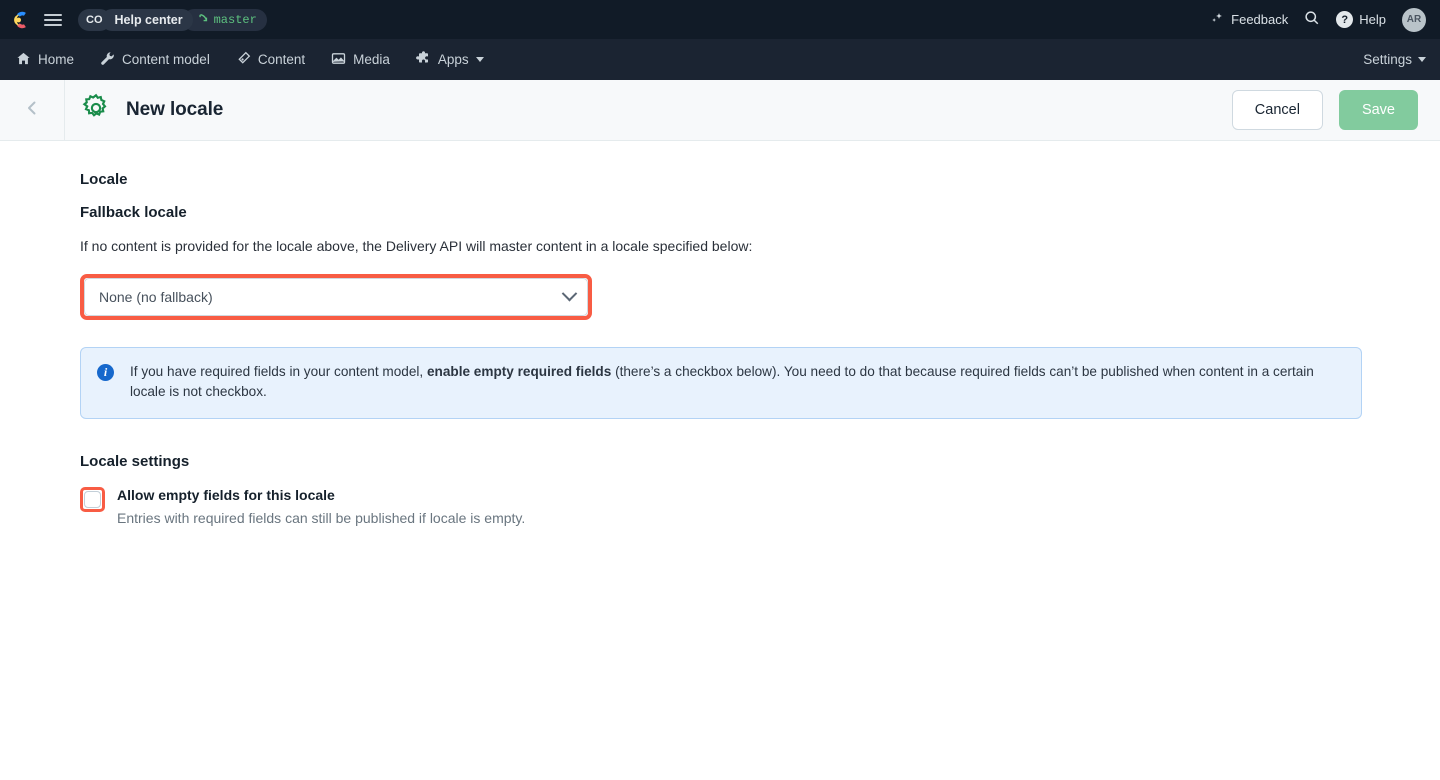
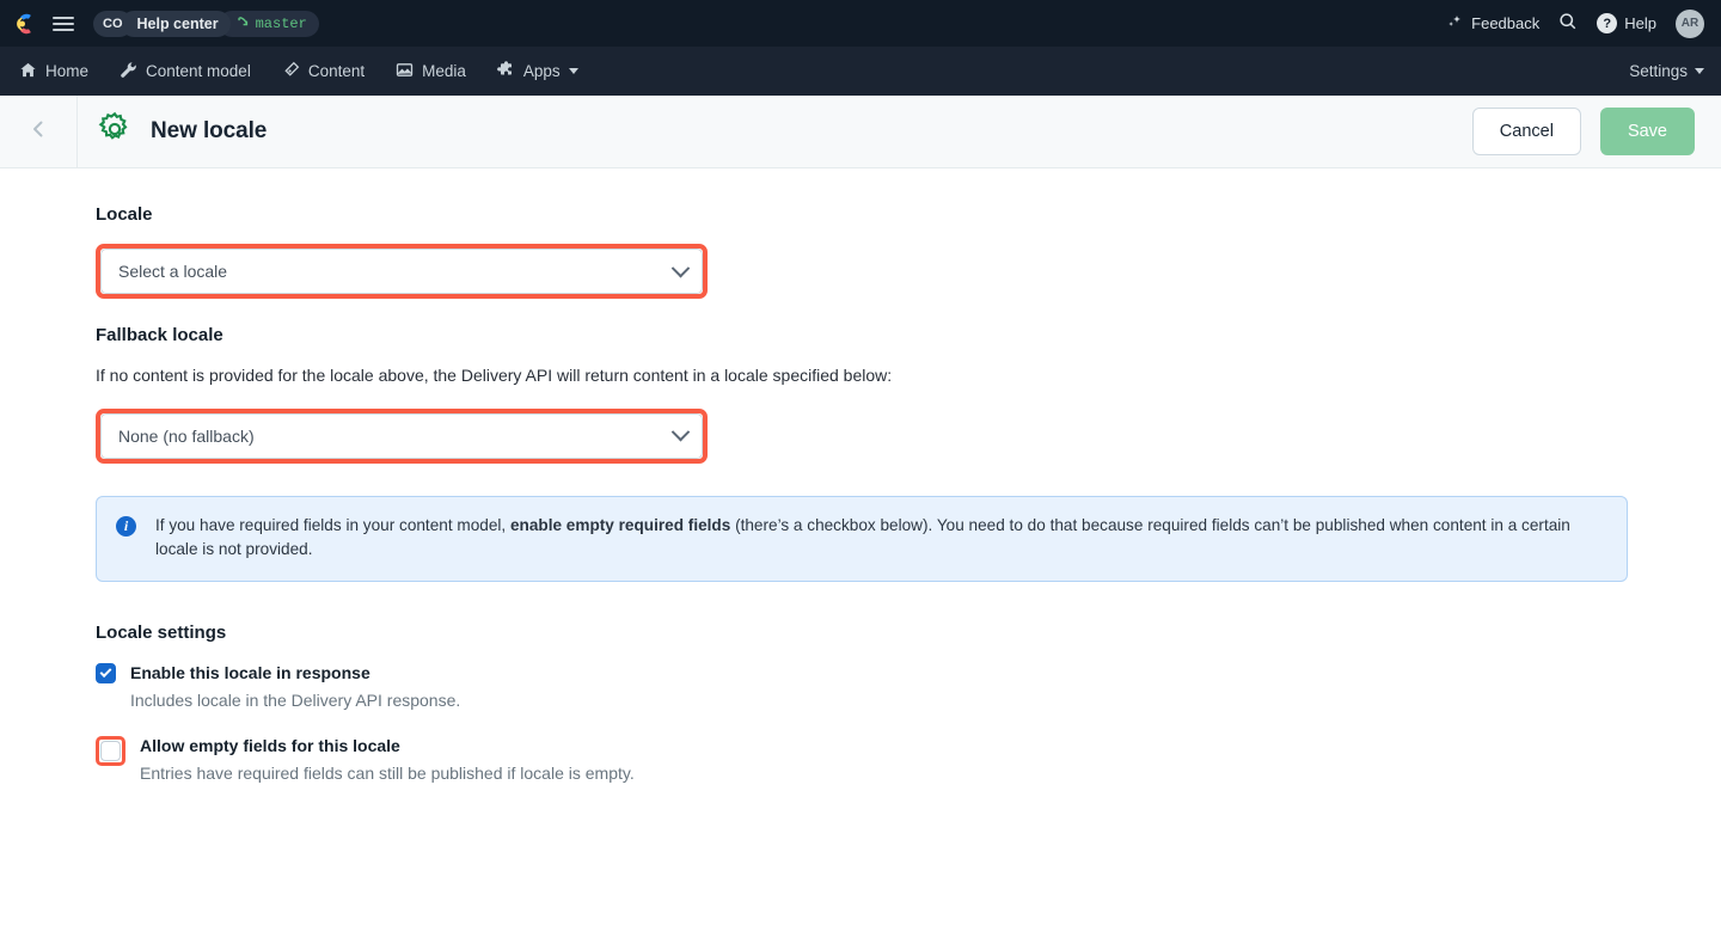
  CO
  Help center
  master
  Feedback
  ?
  Help
  AR
  Home
  Content model
  Content
  Media
  Apps
  Settings
  New locale
  Cancel
  Save
  Locale
+ Select a locale
  Fallback locale
- If no content is provided for the locale above, the Delivery API will master content in a locale specified below:
+ If no content is provided for the locale above, the Delivery API will return content in a locale specified below:
  None (no fallback)
  i
- If you have required fields in your content model, enable empty required fields (there’s a checkbox below). You need to do that because required fields can’t be published when content in a certain locale is not checkbox.
+ If you have required fields in your content model, enable empty required fields (there’s a checkbox below). You need to do that because required fields can’t be published when content in a certain locale is not provided.
  Locale settings
+ Enable this locale in response
+ Includes locale in the Delivery API response.
  Allow empty fields for this locale
- Entries with required fields can still be published if locale is empty.
+ Entries have required fields can still be published if locale is empty.
